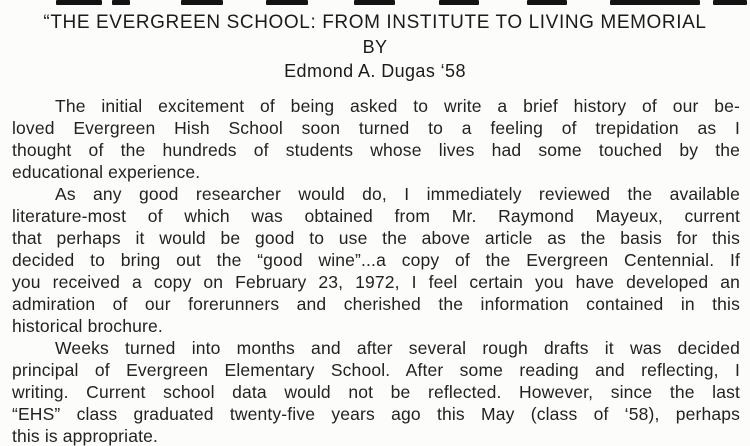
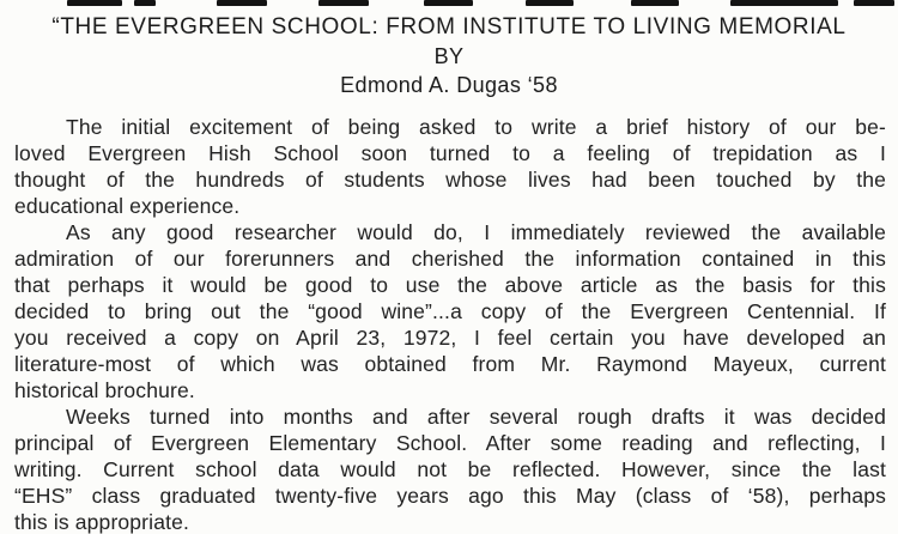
  “THE EVERGREEN SCHOOL: FROM INSTITUTE TO LIVING MEMORIAL
  BY
  Edmond A. Dugas ‘58
  The initial excitement of being asked to write a brief history of our be-
  loved Evergreen Hish School soon turned to a feeling of trepidation as I
- thought of the hundreds of students whose lives had some touched by the
+ thought of the hundreds of students whose lives had been touched by the
  educational experience.
  As any good researcher would do, I immediately reviewed the available
- literature-most of which was obtained from Mr. Raymond Mayeux, current
+ admiration of our forerunners and cherished the information contained in this
  that perhaps it would be good to use the above article as the basis for this
  decided to bring out the “good wine”...a copy of the Evergreen Centennial. If
- you received a copy on February 23, 1972, I feel certain you have developed an
+ you received a copy on April 23, 1972, I feel certain you have developed an
- admiration of our forerunners and cherished the information contained in this
+ literature-most of which was obtained from Mr. Raymond Mayeux, current
  historical brochure.
  Weeks turned into months and after several rough drafts it was decided
  principal of Evergreen Elementary School. After some reading and reflecting, I
  writing. Current school data would not be reflected. However, since the last
  “EHS” class graduated twenty-five years ago this May (class of ‘58), perhaps
  this is appropriate.
